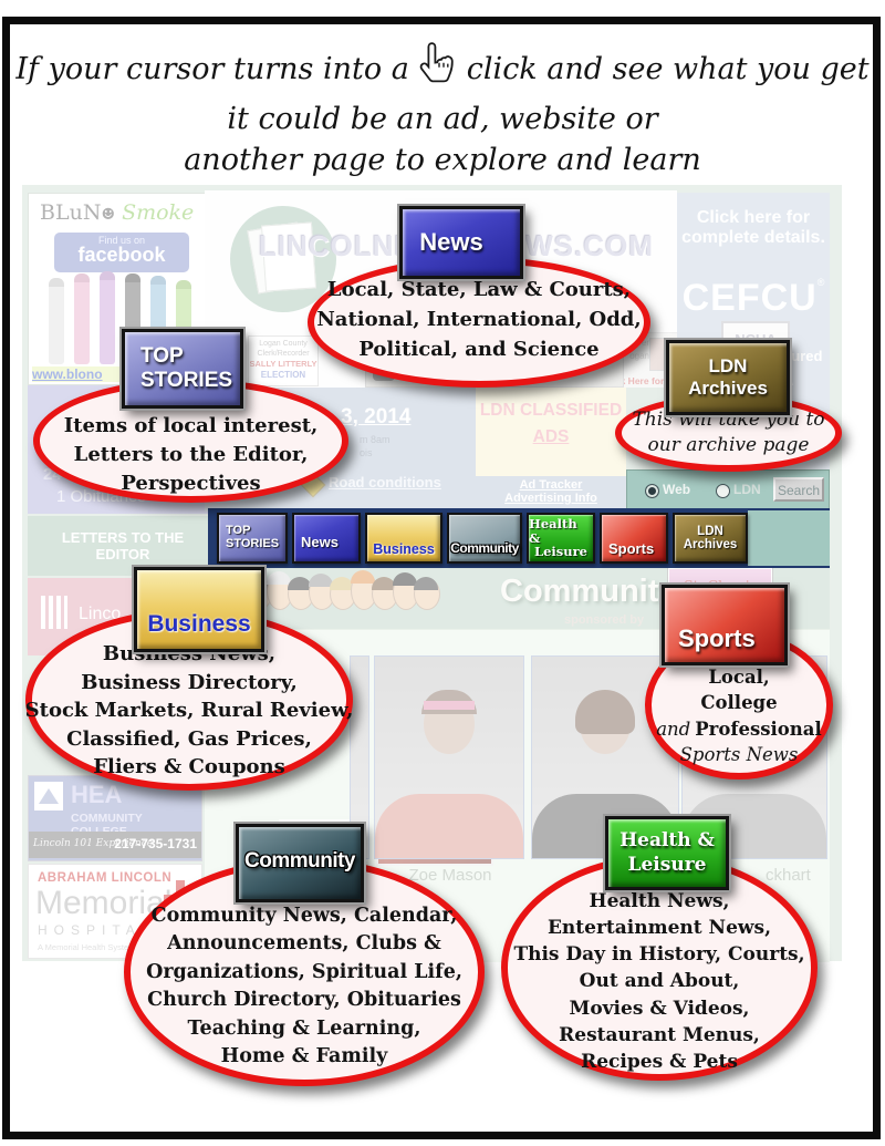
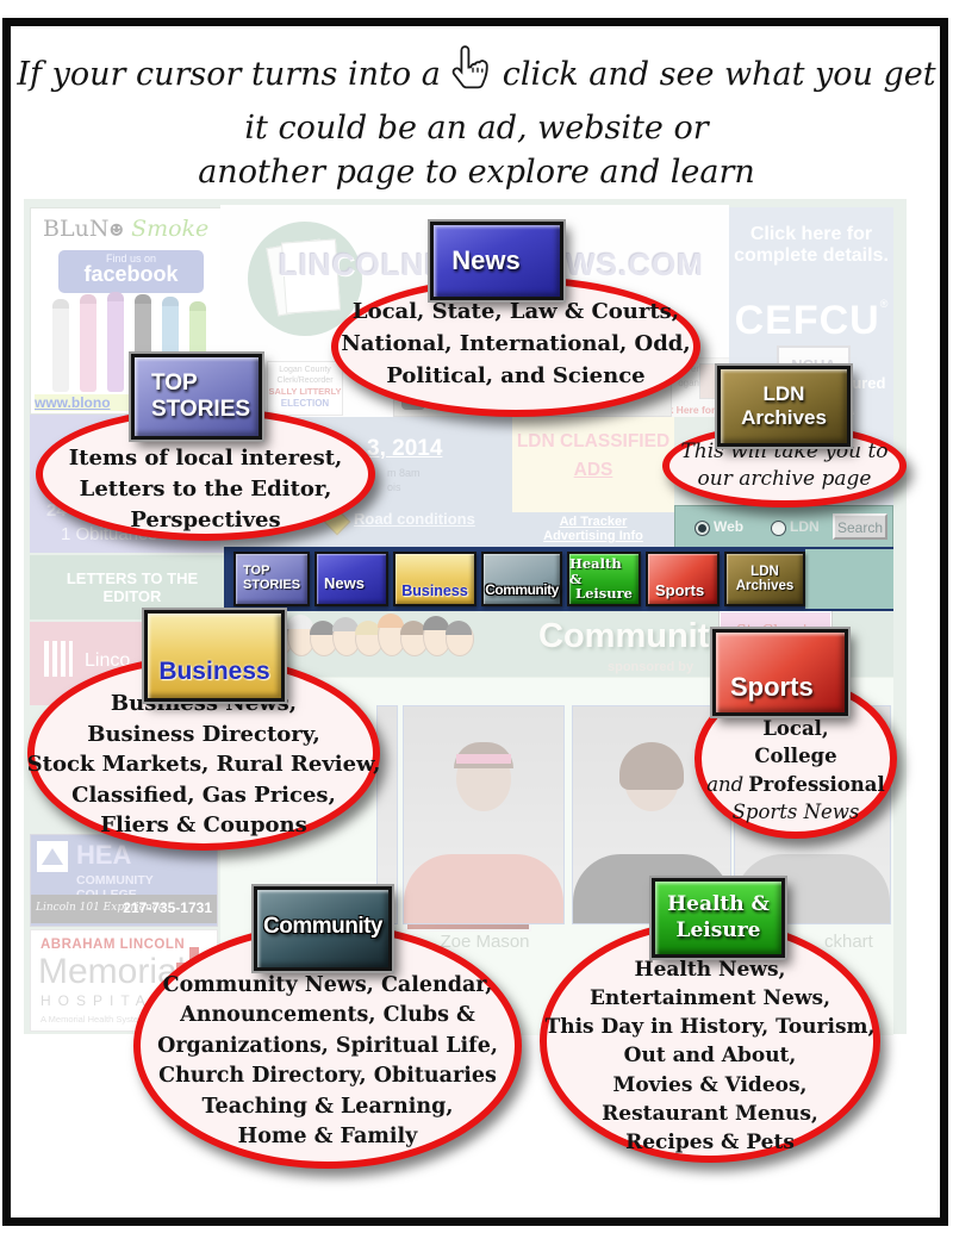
  If your cursor turns into a
  click and see what you get
  it could be an ad, website or
  another page to explore and learn
  BLuN☻ Smoke
  Find us on
  facebook
  www.blono
  24
  LETTERS TO THE
  EDITOR
  Linco
  HEA
  COMMUNITY COLLEGE
  Lincoln 101 Experience
  217-735-1731
  ABRAHAM LINCOLN
  Memoria
  HOSPITA
  SALLY LITTERLY
  ELECTION
  ogan
  Click Here for
  TAX SEARCH
  3, 2014
  ois
  Road conditions
  LDN CLASSIFIED
  ADS
  Ad Tracker
  Advertising Info
  Click here for
  complete details.
  CEFCU
  ured
  Communit
  Zoe Mason
  ckhart
  TOP
  STORIES
  News
  Business
  Community
  Health &
  Leisure
  Sports
  LDN
  Archives
  Web
  LDN
  Search
  Local, State, Law & Courts,
  National, International, Odd,
  Political, and Science
  Items of local interest,
  Letters to the Editor,
  Perspectives
  This will take you to
  our archive page
  Business News,
  Business Directory,
  Stock Markets, Rural Review,
  Classified, Gas Prices,
  Fliers & Coupons
  Local,
  College
  and Professional
  Sports News
  Community News, Calendar,
  Announcements, Clubs &
  Organizations, Spiritual Life,
  Church Directory, Obituaries
  Teaching & Learning,
  Home & Family
  Health News,
  Entertainment News,
- This Day in History, Courts,
+ This Day in History, Tourism,
  Out and About,
  Movies & Videos,
  Restaurant Menus,
  Recipes & Pets
  News
  TOP
  STORIES
  LDN
  Archives
  Business
  Sports
  Community
  Health &
  Leisure
